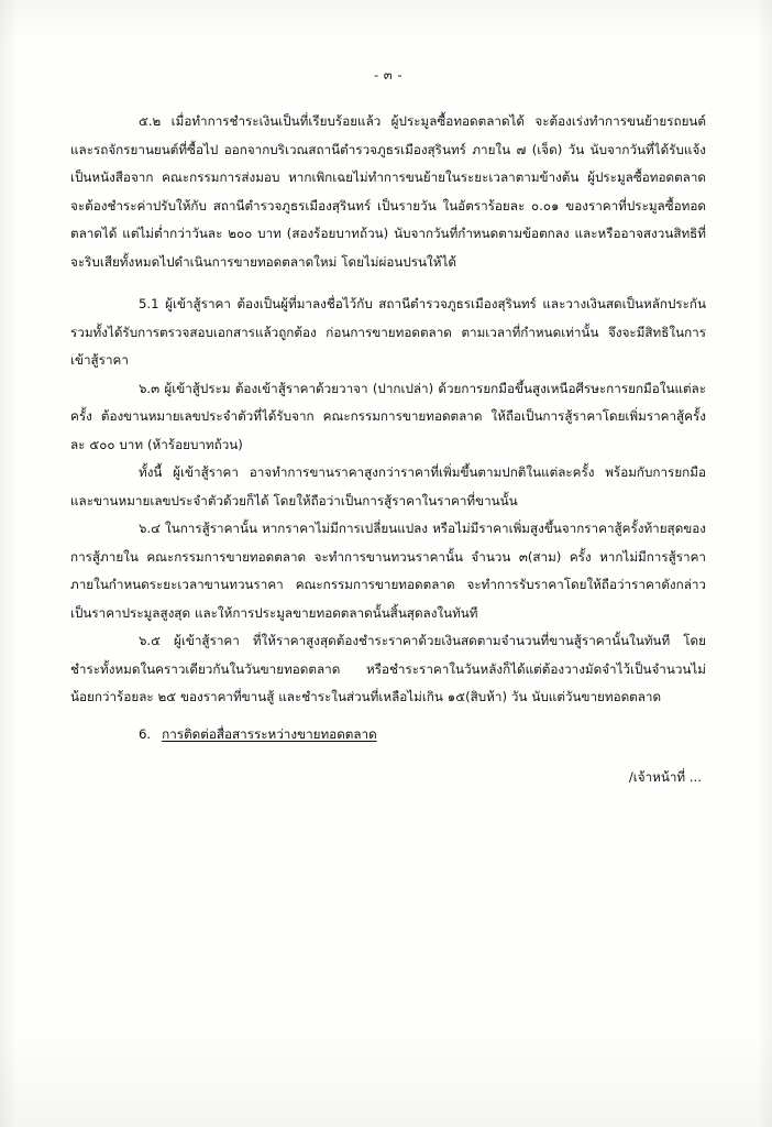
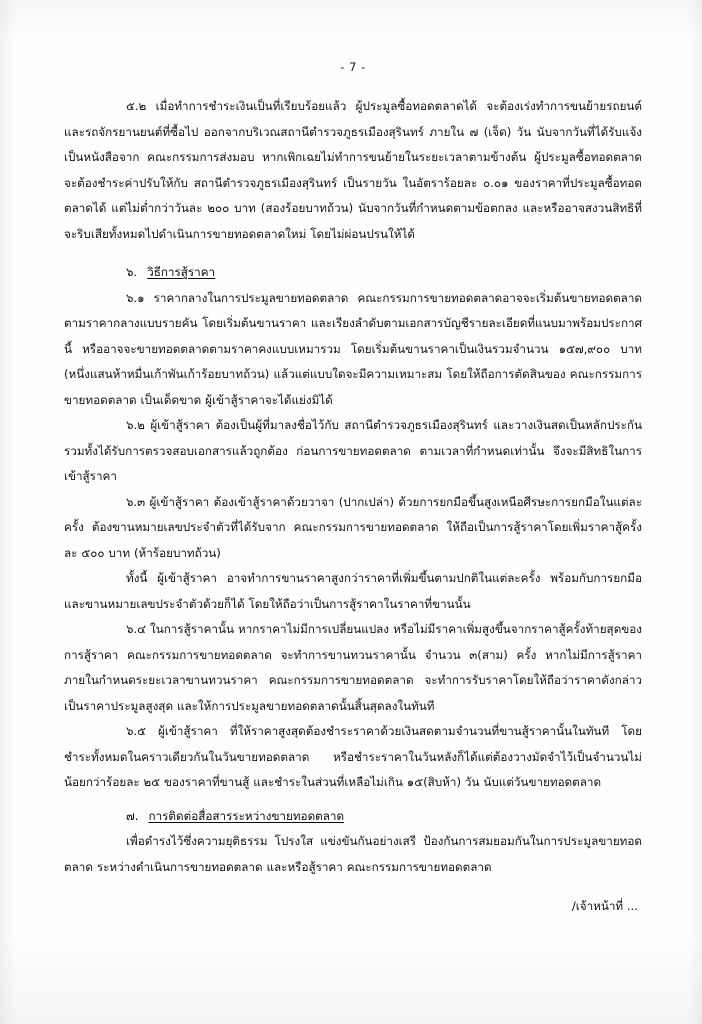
- - ๓ -
+ - 7 -
  ๕.๒ เมื่อทำการชำระเงินเป็นที่เรียบร้อยแล้ว ผู้ประมูลซื้อทอดตลาดได้ จะต้องเร่งทำการขนย้ายรถยนต์ และรถจักรยานยนต์ที่ซื้อไป ออกจากบริเวณสถานีตำรวจภูธรเมืองสุรินทร์ ภายใน ๗ (เจ็ด) วัน นับจากวันที่ได้รับแจ้งเป็นหนังสือจาก คณะกรรมการส่งมอบ หากเพิกเฉยไม่ทำการขนย้ายในระยะเวลาตามข้างต้น ผู้ประมูลซื้อทอดตลาดจะต้องชำระค่าปรับให้กับ สถานีตำรวจภูธรเมืองสุรินทร์ เป็นรายวัน ในอัตราร้อยละ ๐.๐๑ ของราคาที่ประมูลซื้อทอดตลาดได้ แต่ไม่ต่ำกว่าวันละ ๒๐๐ บาท (สองร้อยบาทถ้วน) นับจากวันที่กำหนดตามข้อตกลง และหรืออาจสงวนสิทธิที่จะริบเสียทั้งหมดไปดำเนินการขายทอดตลาดใหม่ โดยไม่ผ่อนปรนให้ได้
+ ๖. วิธีการสู้ราคา
+ ๖.๑ ราคากลางในการประมูลขายทอดตลาด คณะกรรมการขายทอดตลาดอาจจะเริ่มต้นขายทอดตลาดตามราคากลางแบบรายคัน โดยเริ่มต้นขานราคา และเรียงลำดับตามเอกสารบัญชีรายละเอียดที่แนบมาพร้อมประกาศนี้ หรืออาจจะขายทอดตลาดตามราคาคงแบบเหมารวม โดยเริ่มต้นขานราคาเป็นเงินรวมจำนวน ๑๕๗,๙๐๐ บาท (หนึ่งแสนห้าหมื่นเก้าพันเก้าร้อยบาทถ้วน) แล้วแต่แบบใดจะมีความเหมาะสม โดยให้ถือการตัดสินของ คณะกรรมการขายทอดตลาด เป็นเด็ดขาด ผู้เข้าสู้ราคาจะได้แย่งมิได้
- 5.1 ผู้เข้าสู้ราคา ต้องเป็นผู้ที่มาลงชื่อไว้กับ สถานีตำรวจภูธรเมืองสุรินทร์ และวางเงินสดเป็นหลักประกัน รวมทั้งได้รับการตรวจสอบเอกสารแล้วถูกต้อง ก่อนการขายทอดตลาด ตามเวลาที่กำหนดเท่านั้น จึงจะมีสิทธิในการเข้าสู้ราคา
+ ๖.๒ ผู้เข้าสู้ราคา ต้องเป็นผู้ที่มาลงชื่อไว้กับ สถานีตำรวจภูธรเมืองสุรินทร์ และวางเงินสดเป็นหลักประกัน รวมทั้งได้รับการตรวจสอบเอกสารแล้วถูกต้อง ก่อนการขายทอดตลาด ตามเวลาที่กำหนดเท่านั้น จึงจะมีสิทธิในการเข้าสู้ราคา
- ๖.๓ ผู้เข้าสู้ประม ต้องเข้าสู้ราคาด้วยวาจา (ปากเปล่า) ด้วยการยกมือขึ้นสูงเหนือศีรษะการยกมือในแต่ละครั้ง ต้องขานหมายเลขประจำตัวที่ได้รับจาก คณะกรรมการขายทอดตลาด ให้ถือเป็นการสู้ราคาโดยเพิ่มราคาสู้ครั้งละ ๕๐๐ บาท (ห้าร้อยบาทถ้วน)
+ ๖.๓ ผู้เข้าสู้ราคา ต้องเข้าสู้ราคาด้วยวาจา (ปากเปล่า) ด้วยการยกมือขึ้นสูงเหนือศีรษะการยกมือในแต่ละครั้ง ต้องขานหมายเลขประจำตัวที่ได้รับจาก คณะกรรมการขายทอดตลาด ให้ถือเป็นการสู้ราคาโดยเพิ่มราคาสู้ครั้งละ ๕๐๐ บาท (ห้าร้อยบาทถ้วน)
  ทั้งนี้ ผู้เข้าสู้ราคา อาจทำการขานราคาสูงกว่าราคาที่เพิ่มขึ้นตามปกติในแต่ละครั้ง พร้อมกับการยกมือ และขานหมายเลขประจำตัวด้วยก็ได้ โดยให้ถือว่าเป็นการสู้ราคาในราคาที่ขานนั้น
- ๖.๔ ในการสู้ราคานั้น หากราคาไม่มีการเปลี่ยนแปลง หรือไม่มีราคาเพิ่มสูงขึ้นจากราคาสู้ครั้งท้ายสุดของการสู้ภายใน คณะกรรมการขายทอดตลาด จะทำการขานทวนราคานั้น จำนวน ๓(สาม) ครั้ง หากไม่มีการสู้ราคาภายในกำหนดระยะเวลาขานทวนราคา คณะกรรมการขายทอดตลาด จะทำการรับราคาโดยให้ถือว่าราคาดังกล่าวเป็นราคาประมูลสูงสุด และให้การประมูลขายทอดตลาดนั้นสิ้นสุดลงในทันที
+ ๖.๔ ในการสู้ราคานั้น หากราคาไม่มีการเปลี่ยนแปลง หรือไม่มีราคาเพิ่มสูงขึ้นจากราคาสู้ครั้งท้ายสุดของการสู้ราคา คณะกรรมการขายทอดตลาด จะทำการขานทวนราคานั้น จำนวน ๓(สาม) ครั้ง หากไม่มีการสู้ราคาภายในกำหนดระยะเวลาขานทวนราคา คณะกรรมการขายทอดตลาด จะทำการรับราคาโดยให้ถือว่าราคาดังกล่าวเป็นราคาประมูลสูงสุด และให้การประมูลขายทอดตลาดนั้นสิ้นสุดลงในทันที
  ๖.๕ ผู้เข้าสู้ราคา ที่ให้ราคาสูงสุดต้องชำระราคาด้วยเงินสดตามจำนวนที่ขานสู้ราคานั้นในทันที โดยชำระทั้งหมดในคราวเดียวกันในวันขายทอดตลาด หรือชำระราคาในวันหลังก็ได้แต่ต้องวางมัดจำไว้เป็นจำนวนไม่น้อยกว่าร้อยละ ๒๕ ของราคาที่ขานสู้ และชำระในส่วนที่เหลือไม่เกิน ๑๕(สิบห้า) วัน นับแต่วันขายทอดตลาด
- 6. การติดต่อสื่อสารระหว่างขายทอดตลาด
+ ๗. การติดต่อสื่อสารระหว่างขายทอดตลาด
+ เพื่อดำรงไว้ซึ่งความยุติธรรม โปรงใส แข่งขันกันอย่างเสรี ป้องกันการสมยอมกันในการประมูลขายทอดตลาด ระหว่างดำเนินการขายทอดตลาด และหรือสู้ราคา คณะกรรมการขายทอดตลาด
  /เจ้าหน้าที่ ...
